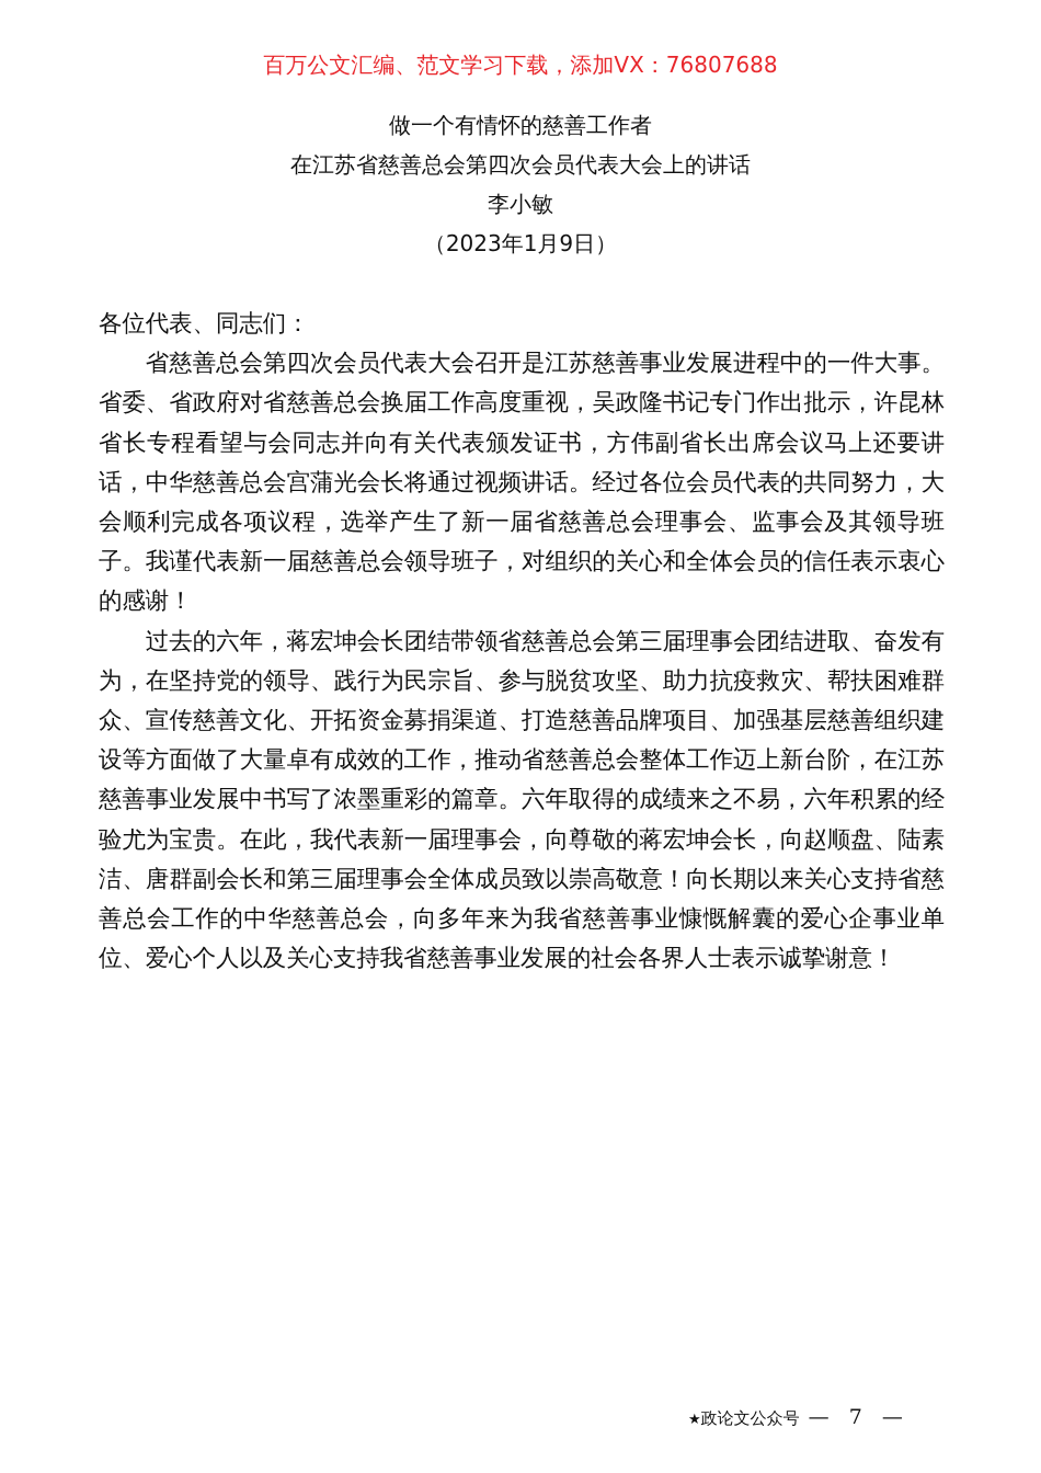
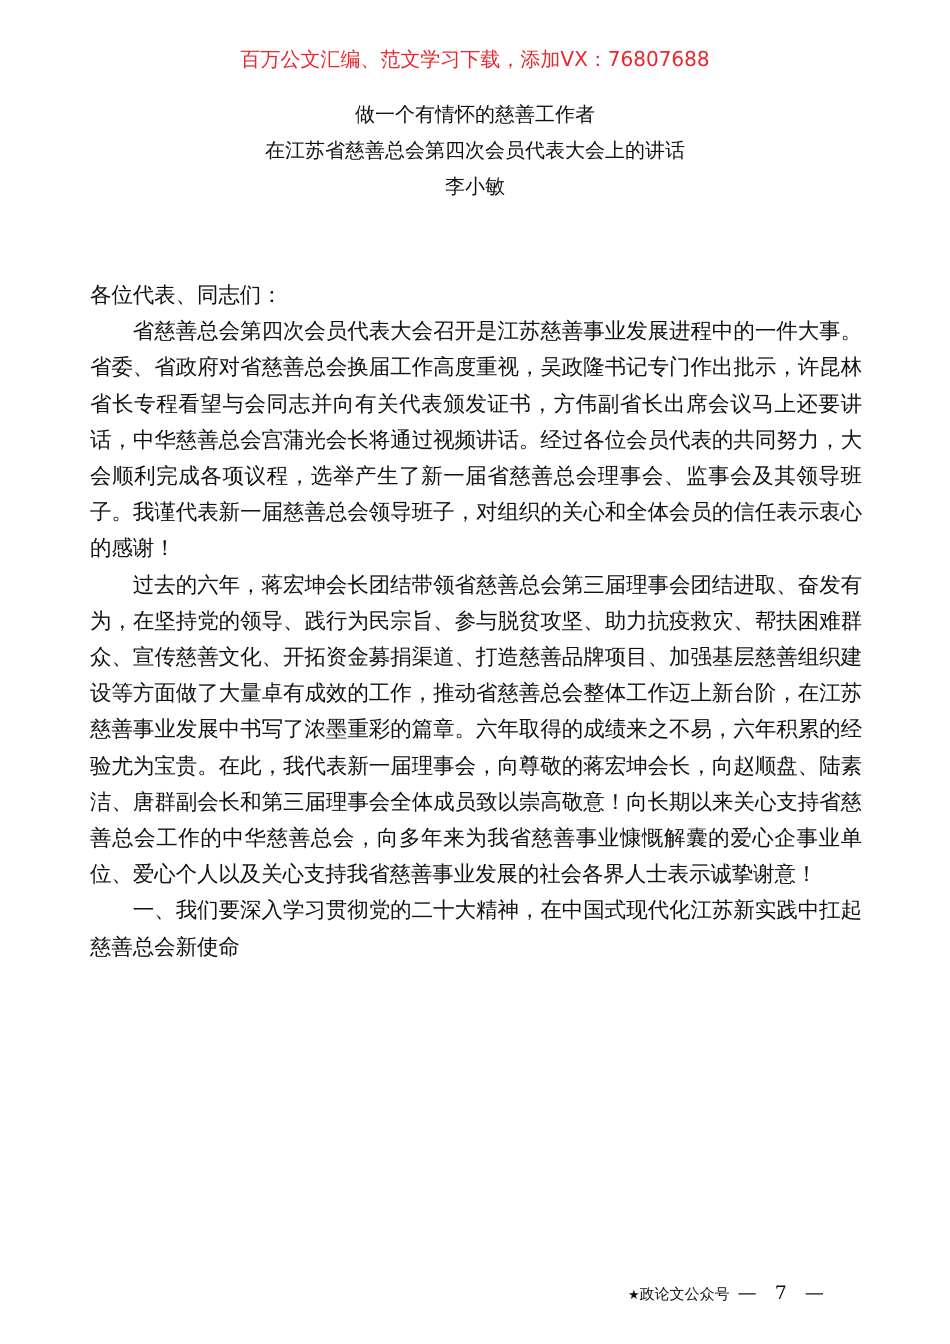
  百万公文汇编、范文学习下载，添加VX：76807688
  做一个有情怀的慈善工作者
  在江苏省慈善总会第四次会员代表大会上的讲话
  李小敏
- （2023年1月9日）
  各位代表、同志们：
  省慈善总会第四次会员代表大会召开是江苏慈善事业发展进程中的一件大事。省委、省政府对省慈善总会换届工作高度重视，吴政隆书记专门作出批示，许昆林省长专程看望与会同志并向有关代表颁发证书，方伟副省长出席会议马上还要讲话，中华慈善总会宫蒲光会长将通过视频讲话。经过各位会员代表的共同努力，大会顺利完成各项议程，选举产生了新一届省慈善总会理事会、监事会及其领导班子。我谨代表新一届慈善总会领导班子，对组织的关心和全体会员的信任表示衷心的感谢！
  过去的六年，蒋宏坤会长团结带领省慈善总会第三届理事会团结进取、奋发有为，在坚持党的领导、践行为民宗旨、参与脱贫攻坚、助力抗疫救灾、帮扶困难群众、宣传慈善文化、开拓资金募捐渠道、打造慈善品牌项目、加强基层慈善组织建设等方面做了大量卓有成效的工作，推动省慈善总会整体工作迈上新台阶，在江苏慈善事业发展中书写了浓墨重彩的篇章。六年取得的成绩来之不易，六年积累的经验尤为宝贵。在此，我代表新一届理事会，向尊敬的蒋宏坤会长，向赵顺盘、陆素洁、唐群副会长和第三届理事会全体成员致以崇高敬意！向长期以来关心支持省慈善总会工作的中华慈善总会，向多年来为我省慈善事业慷慨解囊的爱心企事业单位、爱心个人以及关心支持我省慈善事业发展的社会各界人士表示诚挚谢意！
+ 一、我们要深入学习贯彻党的二十大精神，在中国式现代化江苏新实践中扛起慈善总会新使命
  ★政论文公众号 — 7 —
